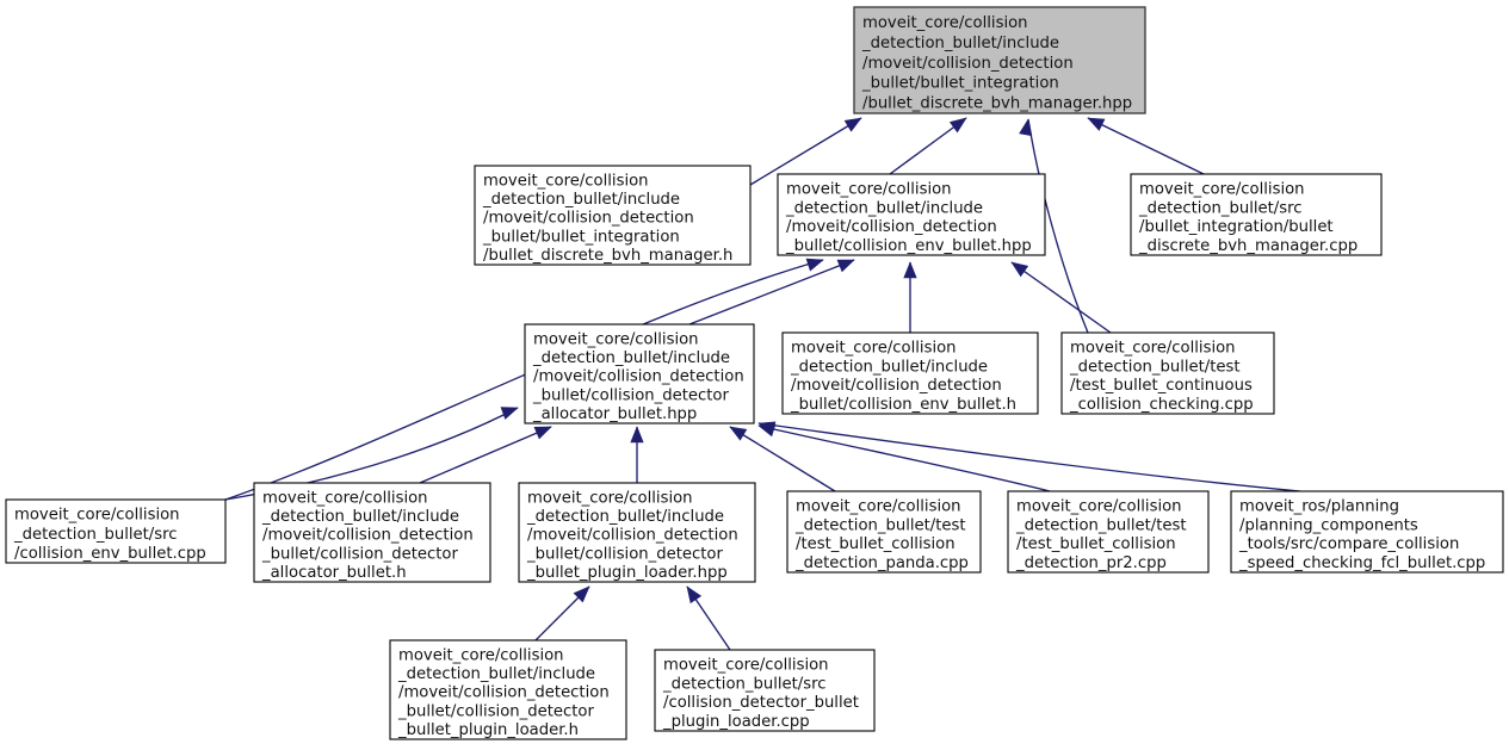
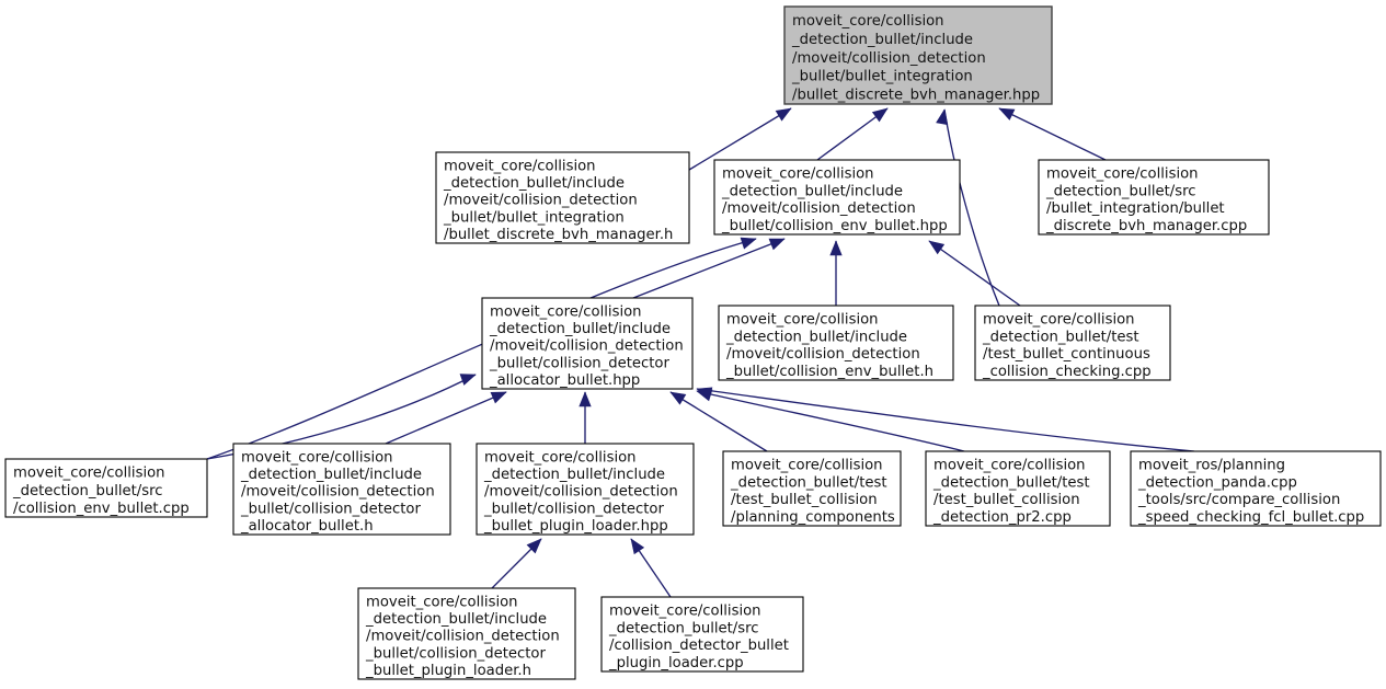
  moveit_core/collision
  _detection_bullet/include
  /moveit/collision_detection
  _bullet/bullet_integration
  /bullet_discrete_bvh_manager.hpp
  moveit_core/collision
  _detection_bullet/include
  /moveit/collision_detection
  _bullet/bullet_integration
  /bullet_discrete_bvh_manager.h
  moveit_core/collision
  _detection_bullet/include
  /moveit/collision_detection
  _bullet/collision_env_bullet.hpp
  moveit_core/collision
  _detection_bullet/src
  /bullet_integration/bullet
  _discrete_bvh_manager.cpp
  moveit_core/collision
  _detection_bullet/include
  /moveit/collision_detection
  _bullet/collision_detector
  _allocator_bullet.hpp
  moveit_core/collision
  _detection_bullet/include
  /moveit/collision_detection
  _bullet/collision_env_bullet.h
  moveit_core/collision
  _detection_bullet/test
  /test_bullet_continuous
  _collision_checking.cpp
  moveit_core/collision
  _detection_bullet/src
  /collision_env_bullet.cpp
  moveit_core/collision
  _detection_bullet/include
  /moveit/collision_detection
  _bullet/collision_detector
  _allocator_bullet.h
  moveit_core/collision
  _detection_bullet/include
  /moveit/collision_detection
  _bullet/collision_detector
  _bullet_plugin_loader.hpp
  moveit_core/collision
  _detection_bullet/test
  /test_bullet_collision
- _detection_panda.cpp
+ /planning_components
  moveit_core/collision
  _detection_bullet/test
  /test_bullet_collision
  _detection_pr2.cpp
  moveit_ros/planning
- /planning_components
+ _detection_panda.cpp
  _tools/src/compare_collision
  _speed_checking_fcl_bullet.cpp
  moveit_core/collision
  _detection_bullet/include
  /moveit/collision_detection
  _bullet/collision_detector
  _bullet_plugin_loader.h
  moveit_core/collision
  _detection_bullet/src
  /collision_detector_bullet
  _plugin_loader.cpp
